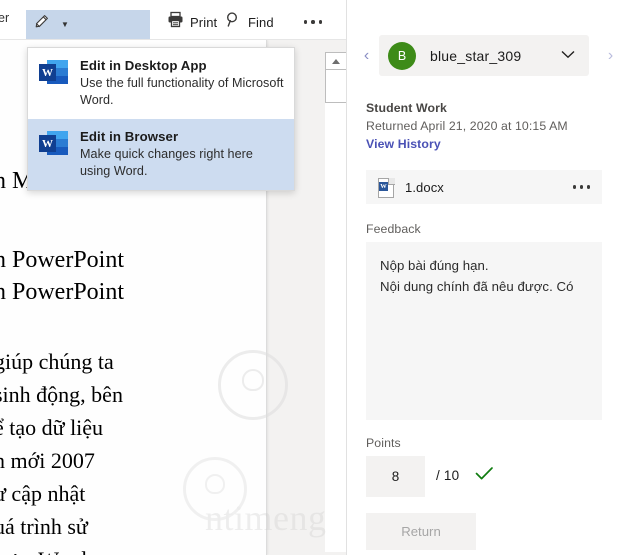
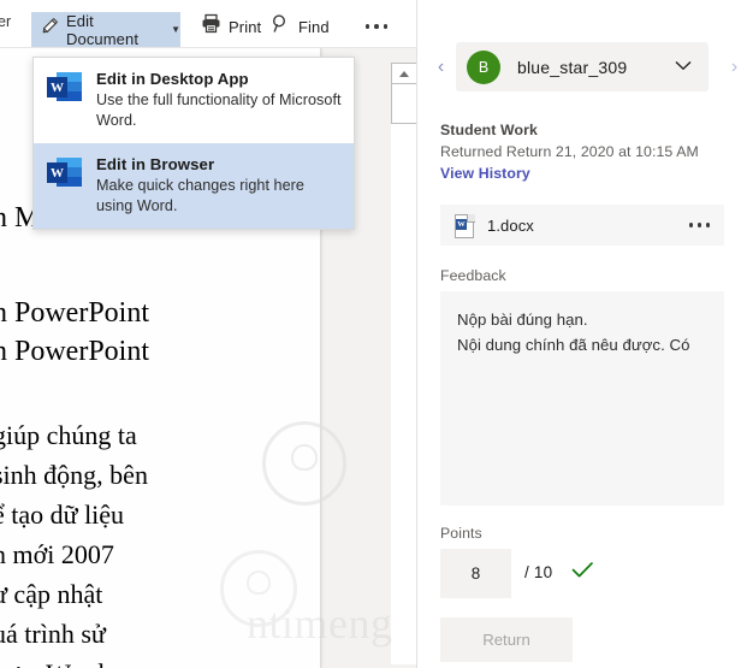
  n PowerPoint
  n PowerPoint
  iúp chúng ta
  inh động, bên
  tạo dữ liệu
  mới 2007
  cập nhật
  á trình sử
  er
+ Edit Document
  ▼
  Print
  Find
  W
  Edit in Desktop App
  Use the full functionality of Microsoft Word.
  W
  Edit in Browser
  Make quick changes right here using Word.
  ‹
  B
  blue_star_309
  ›
  Student Work
- Returned April 21, 2020 at 10:15 AM
+ Returned Return 21, 2020 at 10:15 AM
  View History
  1.docx
  Feedback
  Nộp bài đúng hạn.
  Nội dung chính đã nêu được. Có
  Points
  8
  / 10
  Return
  ntimeng
